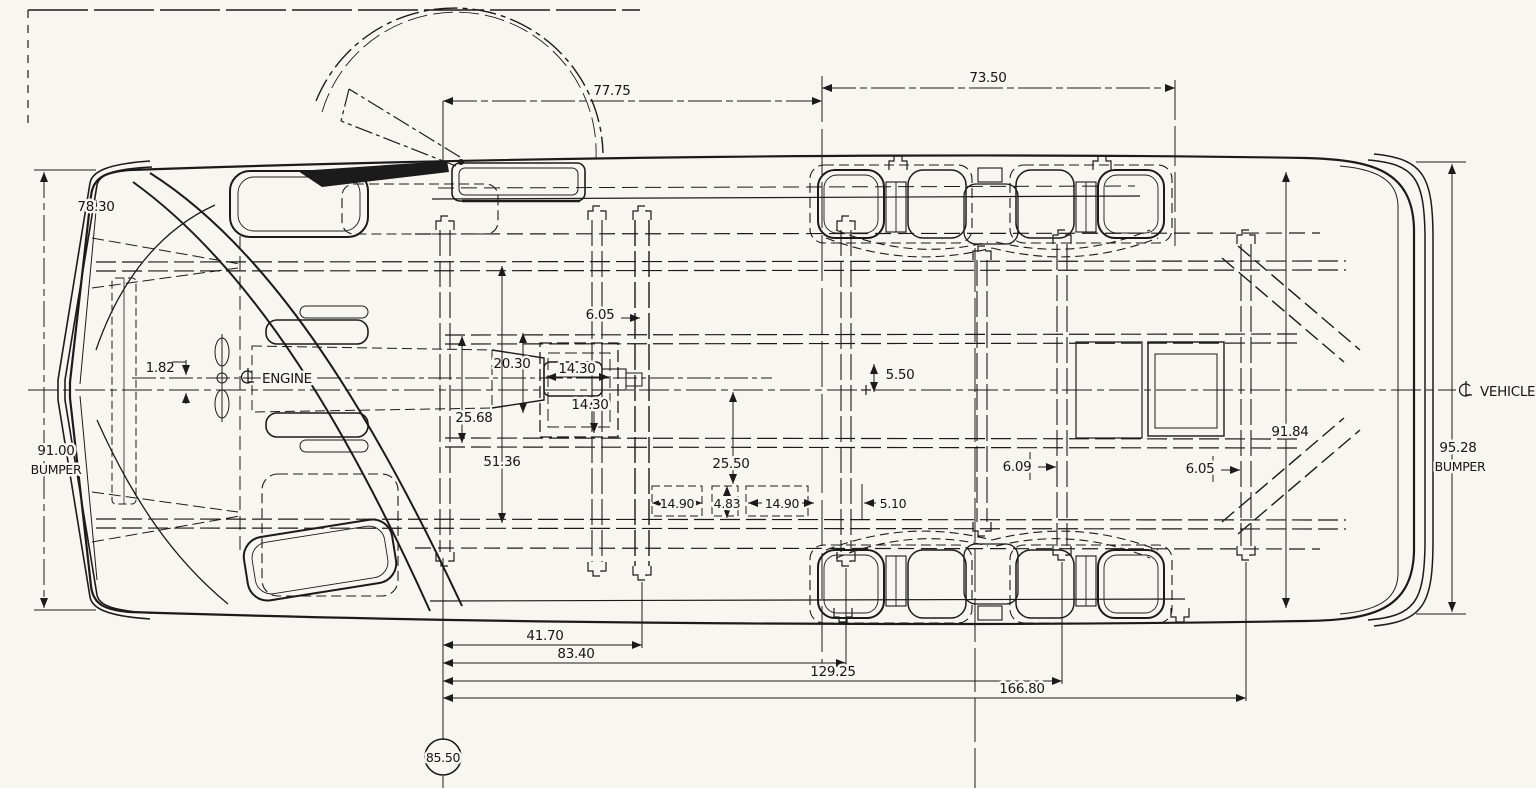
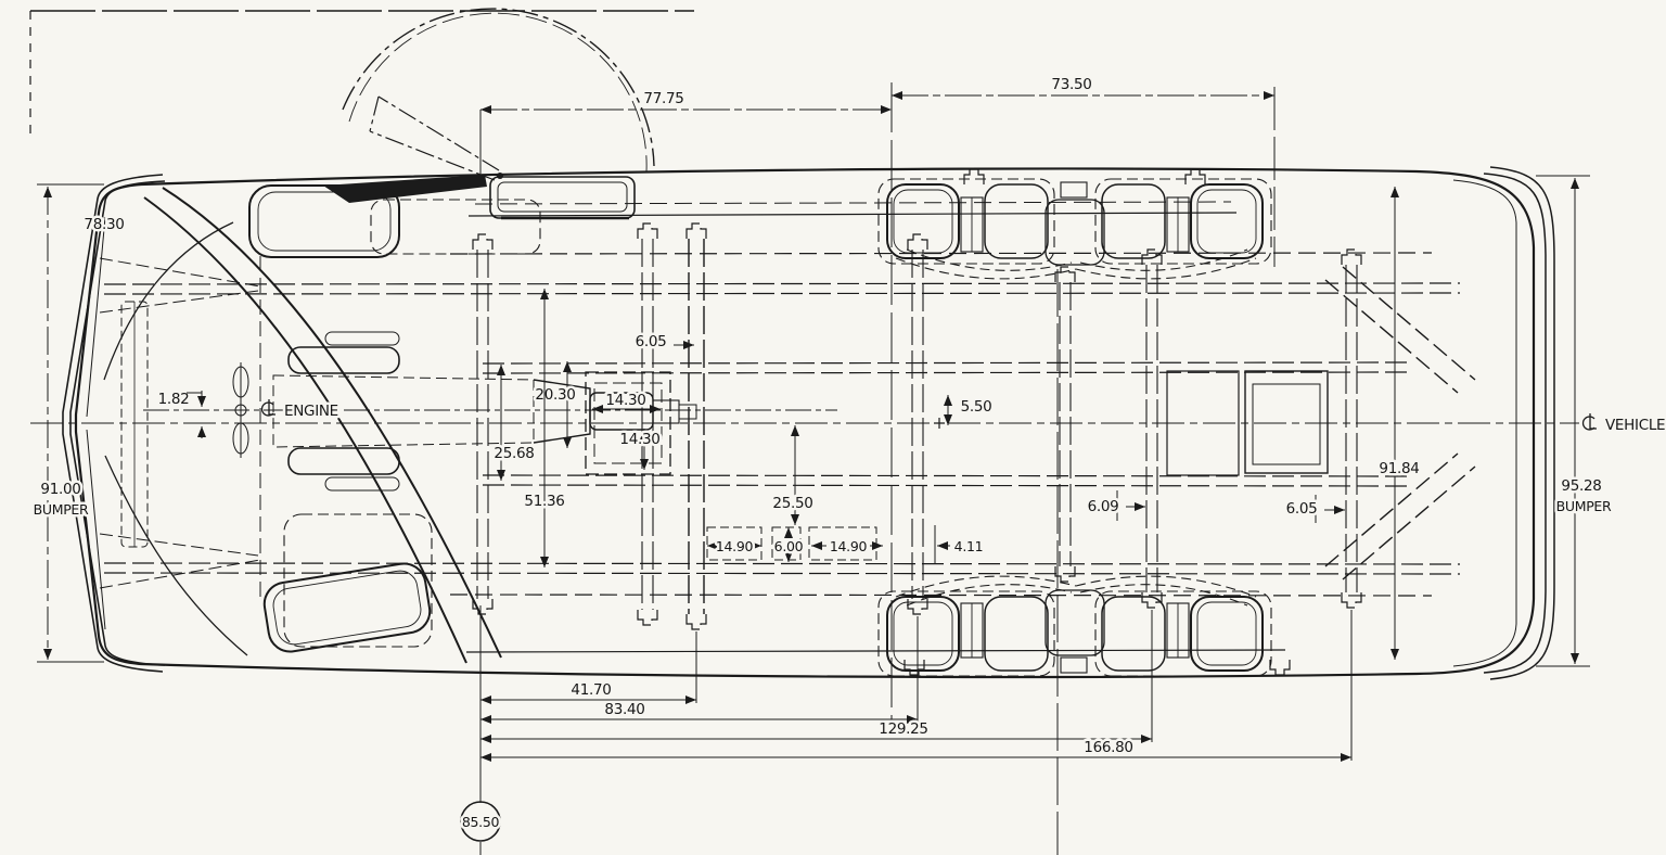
  77.75
  73.50
  78.30
  91.00
  BUMPER
  1.82
  ENGINE
  VEHICLE
  6.05
  20.30
  14.30
  14.30
  25.68
  51.36
  25.50
  14.90
- 4.83
+ 6.00
  14.90
- 5.10
+ 4.11
  5.50
  6.09
  6.05
  91.84
  95.28
  BUMPER
  41.70
  83.40
  129.25
  166.80
  85.50
